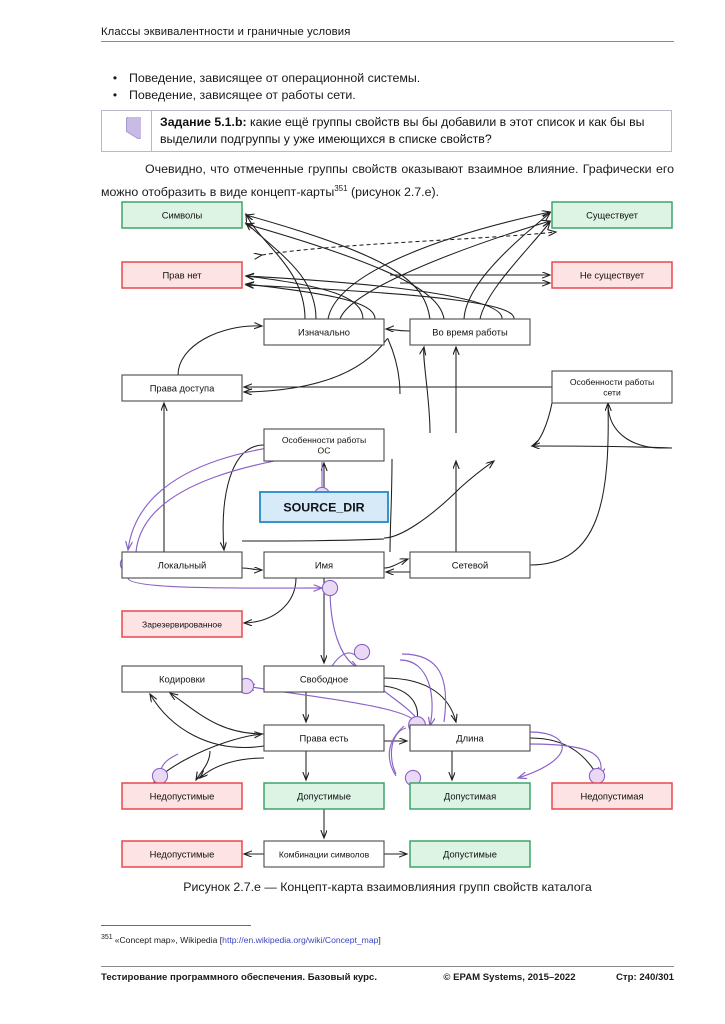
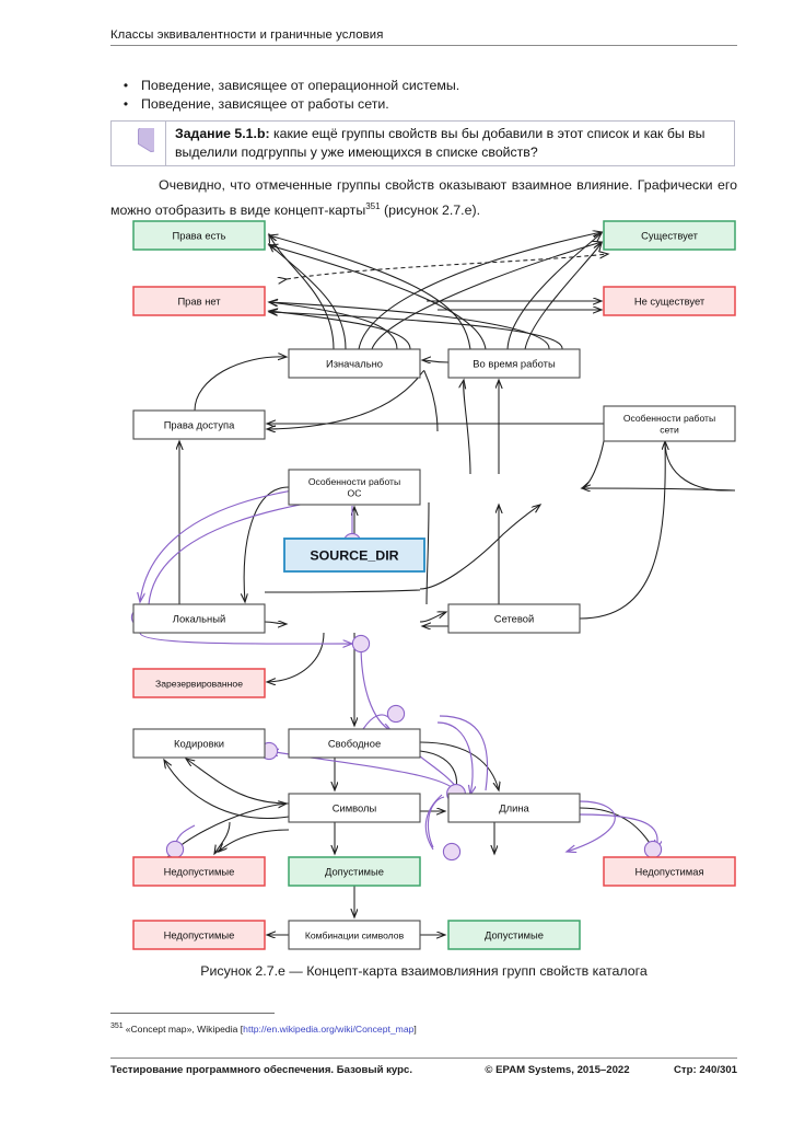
  Классы эквивалентности и граничные условия
  •
  Поведение, зависящее от операционной системы.
  •
  Поведение, зависящее от работы сети.
  Задание 5.1.b: какие ещё группы свойств вы бы добавили в этот список и как бы вы выделили подгруппы у уже имеющихся в списке свойств?
  Очевидно, что отмеченные группы свойств оказывают взаимное влияние. Графически его можно отобразить в виде концепт-карты351 (рисунок 2.7.e).
- Символы
+ Права есть
  Существует
  Прав нет
  Не существует
  Изначально
  Во время работы
  Права доступа
  Особенности работы
  сети
  Особенности работы
  ОС
  SOURCE_DIR
  Локальный
- Имя
  Сетевой
  Зарезервированное
  Кодировки
  Свободное
- Права есть
+ Символы
  Длина
  Недопустимые
  Допустимые
- Допустимая
  Недопустимая
  Недопустимые
  Комбинации символов
  Допустимые
  Рисунок 2.7.e — Концепт-карта взаимовлияния групп свойств каталога
  «Concept map», Wikipedia [http://en.wikipedia.org/wiki/Concept_map]
  Тестирование программного обеспечения. Базовый курс.
  © EPAM Systems, 2015–2022
  Стр: 240/301
